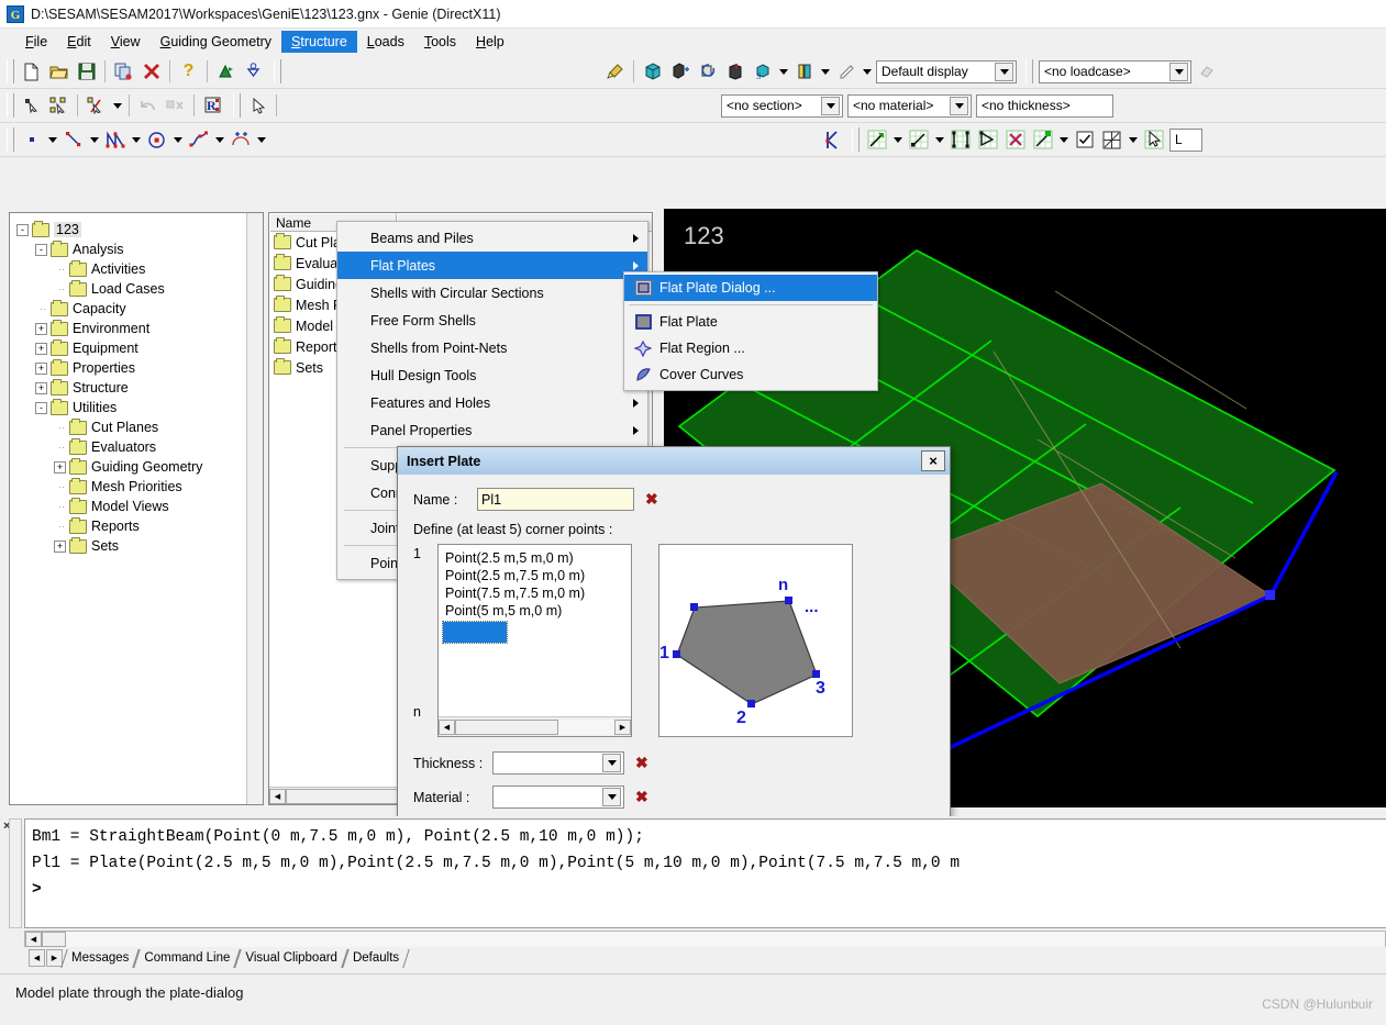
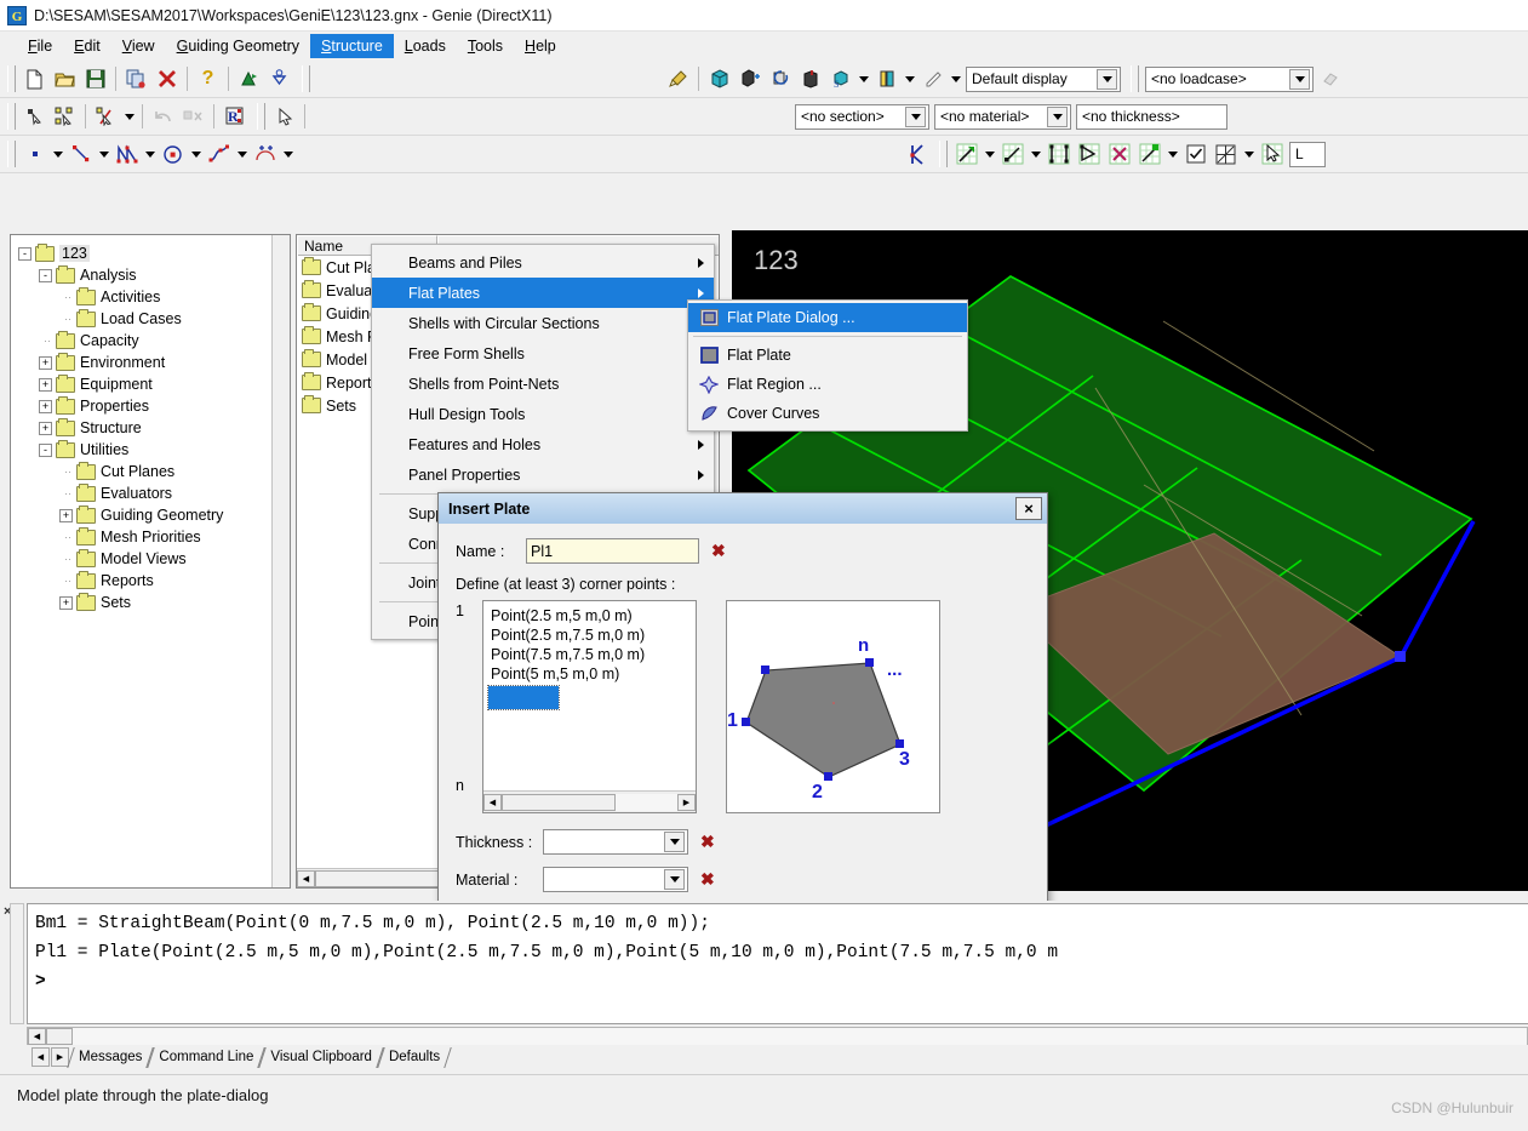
  G
  D:\SESAM\SESAM2017\Workspaces\GeniE\123\123.gnx - Genie (DirectX11)
  File
  Edit
  View
  Guiding Geometry
  Structure
  Loads
  Tools
  Help
  ?
  S
  Default display
  <no loadcase>
  R
  <no section>
  <no material>
  <no thickness>
  L
  123
  -
  123
  -
  Analysis
  ··
  Activities
  ··
  Load Cases
  ··
  Capacity
  +
  Environment
  +
  Equipment
  +
  Properties
  +
  Structure
  -
  Utilities
  ··
  Cut Planes
  ··
  Evaluators
  +
  Guiding Geometry
  ··
  Mesh Priorities
  ··
  Model Views
  ··
  Reports
  +
  Sets
  Name
  Report
  Sets
  Beams and Piles
  Flat Plates
  Shells with Circular Sections
  Free Form Shells
  Shells from Point-Nets
  Hull Design Tools
  Features and Holes
  Panel Properties
  Flat Plate Dialog ...
  Flat Plate
  Flat Region ...
  Cover Curves
  Insert Plate
  ×
  Name :
  Pl1
  ✖
- Define (at least 5) corner points :
+ Define (at least 3) corner points :
  1
  n
  Point(2.5 m,5 m,0 m)
  Point(2.5 m,7.5 m,0 m)
  Point(7.5 m,7.5 m,0 m)
  Point(5 m,5 m,0 m)
  n
  ...
  1
  2
  3
  Thickness :
  ✖
  Material :
  ✖
  ×
  Bm1 = StraightBeam(Point(0 m,7.5 m,0 m), Point(2.5 m,10 m,0 m));
  Pl1 = Plate(Point(2.5 m,5 m,0 m),Point(2.5 m,7.5 m,0 m),Point(5 m,10 m,0 m),Point(7.5 m,7.5 m,0 m
  >
  Messages
  Command Line
  Visual Clipboard
  Defaults
  Model plate through the plate-dialog
  CSDN @Hulunbuir
